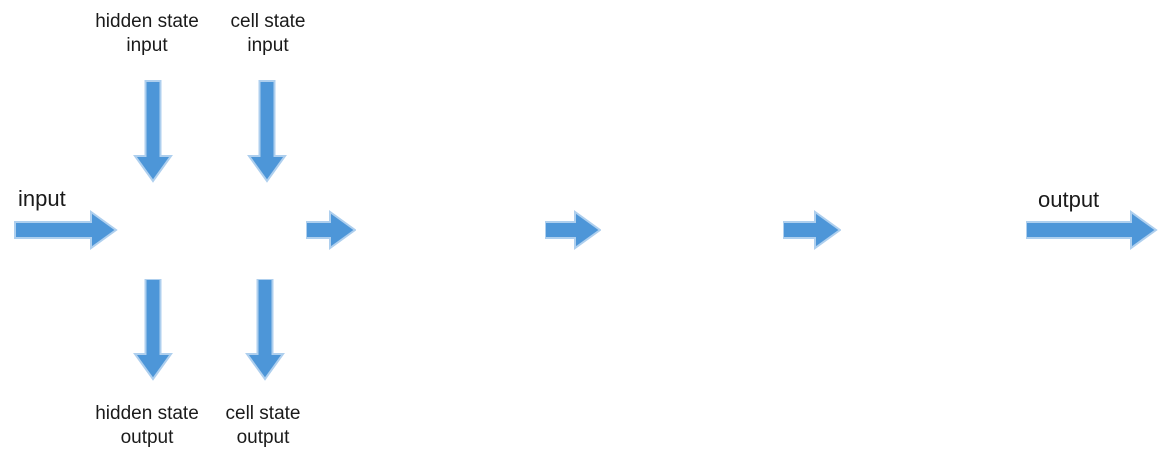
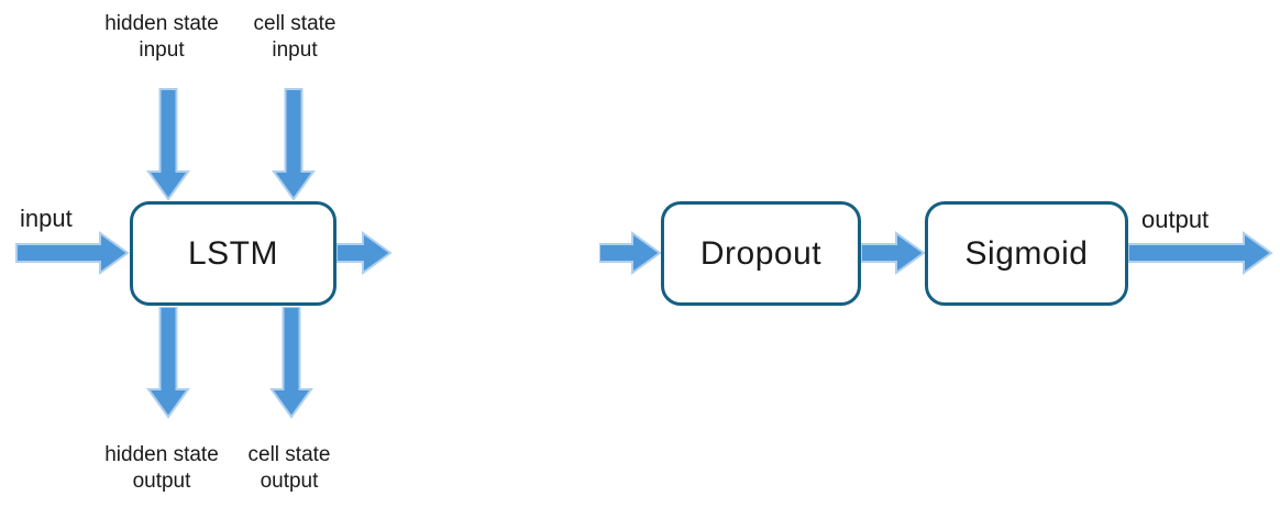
  hidden state
  input
  cell state
  input
  input
  output
+ LSTM
+ Dropout
+ Sigmoid
  hidden state
  output
  cell state
  output
